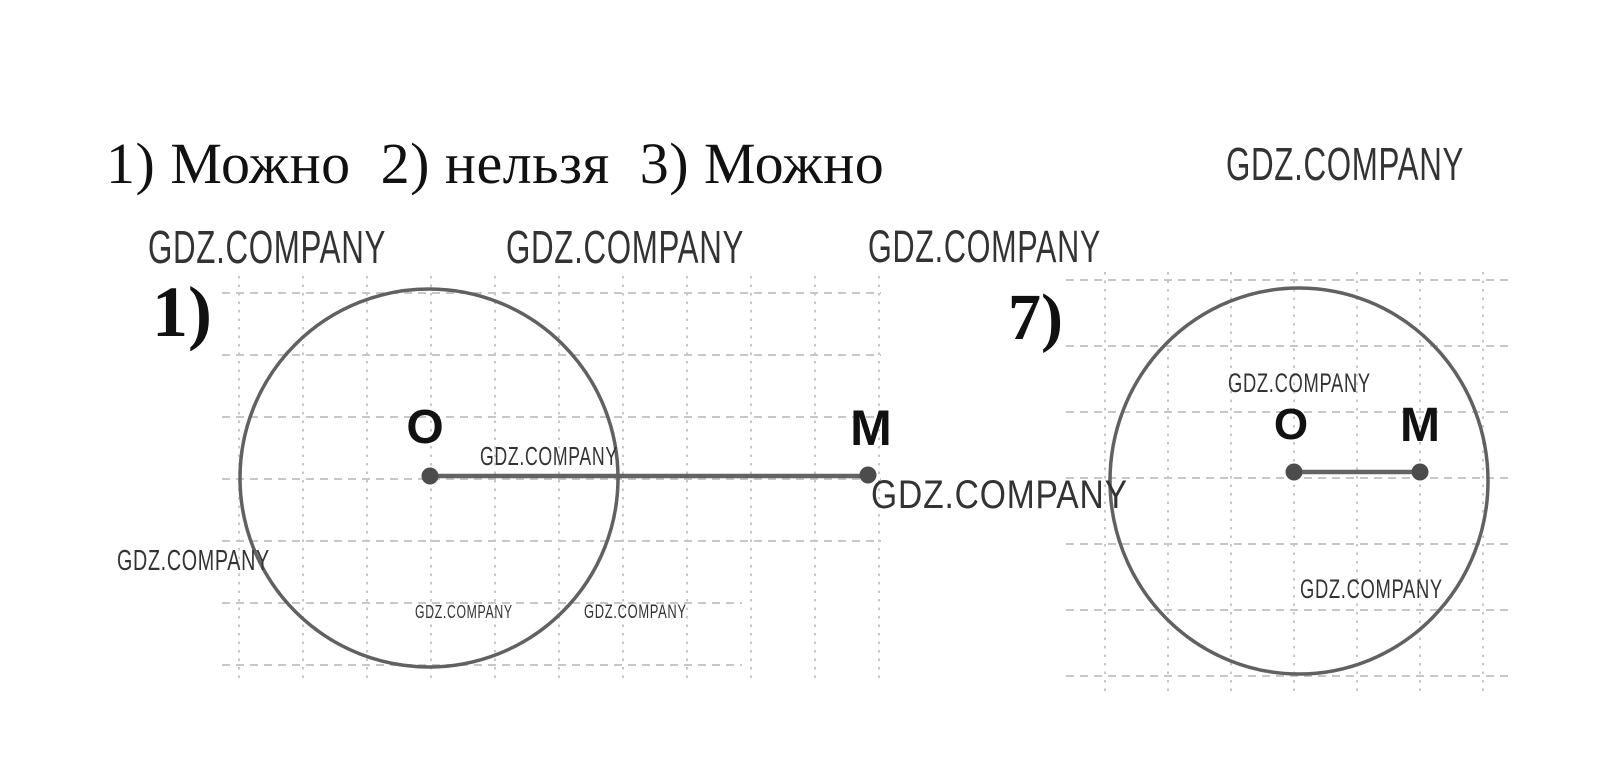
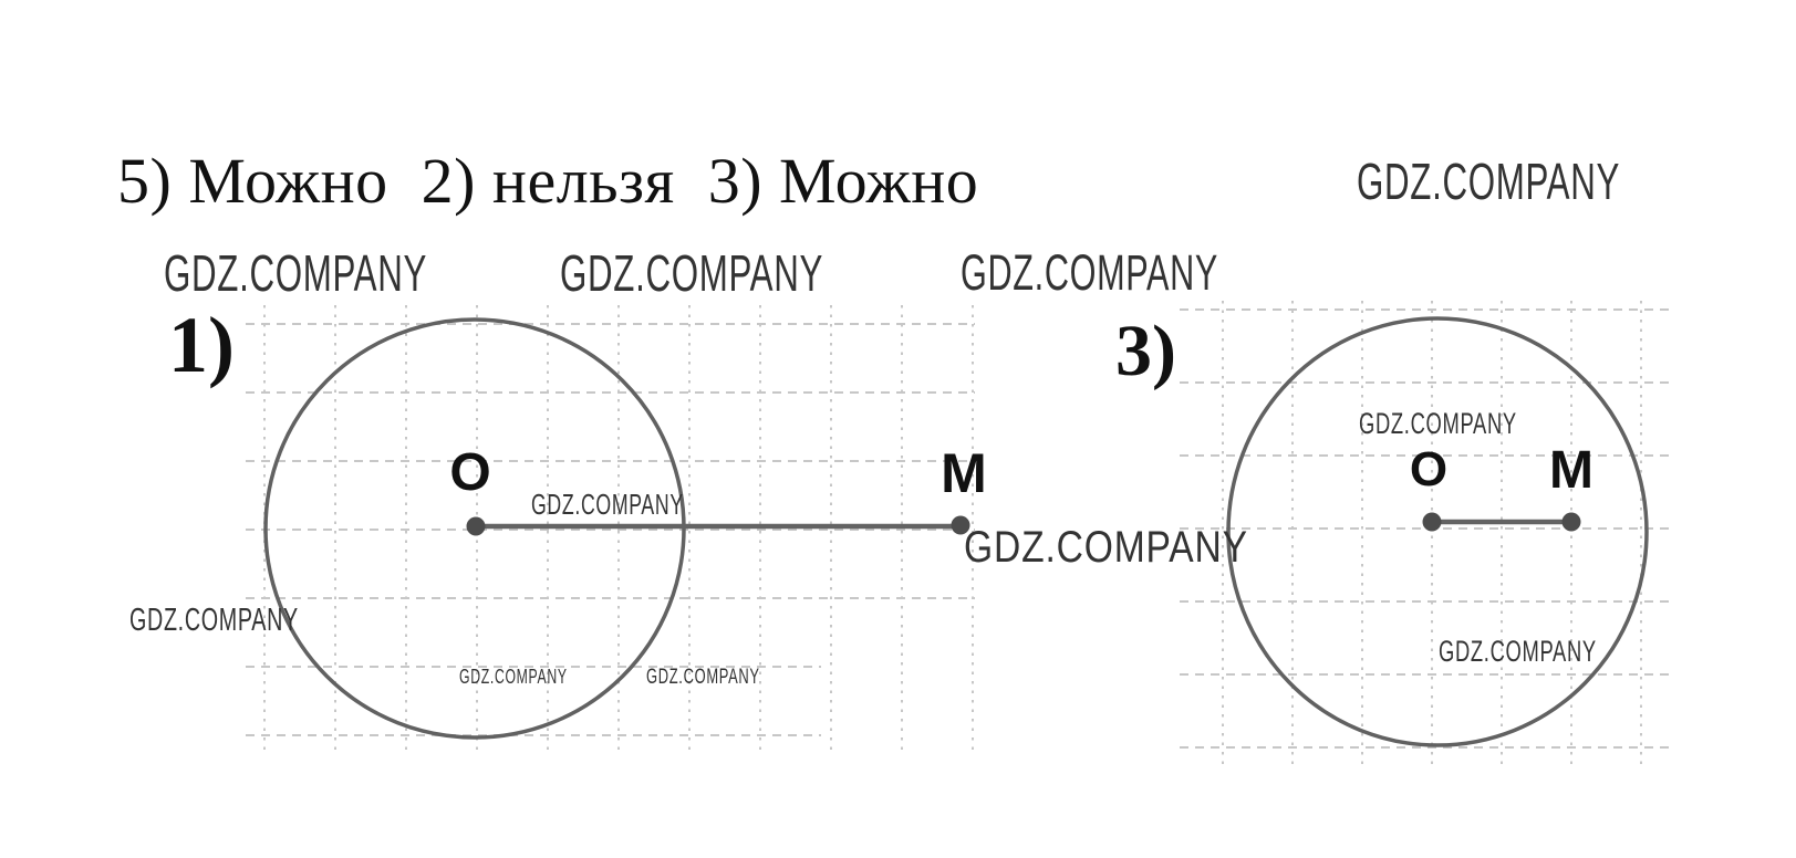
- 1) Можно 2) нельзя 3) Можно
+ 5) Можно 2) нельзя 3) Можно
  1)
- 7)
+ 3)
  O
  M
  O
  M
  GDZ.COMPANY
  GDZ.COMPANY
  GDZ.COMPANY
  GDZ.COMPANY
  GDZ.COMPANY
  GDZ.COMPANY
  GDZ.COMPANY
  GDZ.COMPANY
  GDZ.COMPANY
  GDZ.COMPANY
  GDZ.COMPANY
